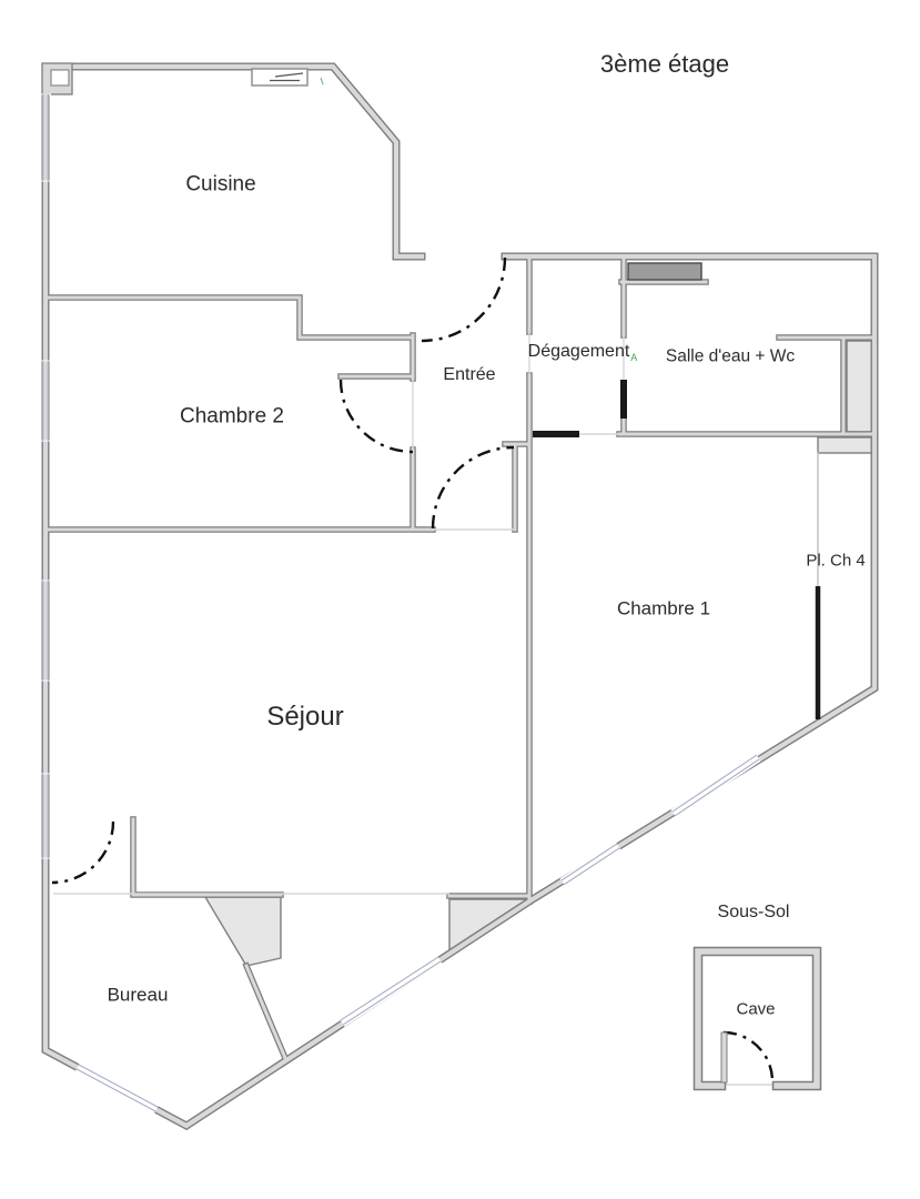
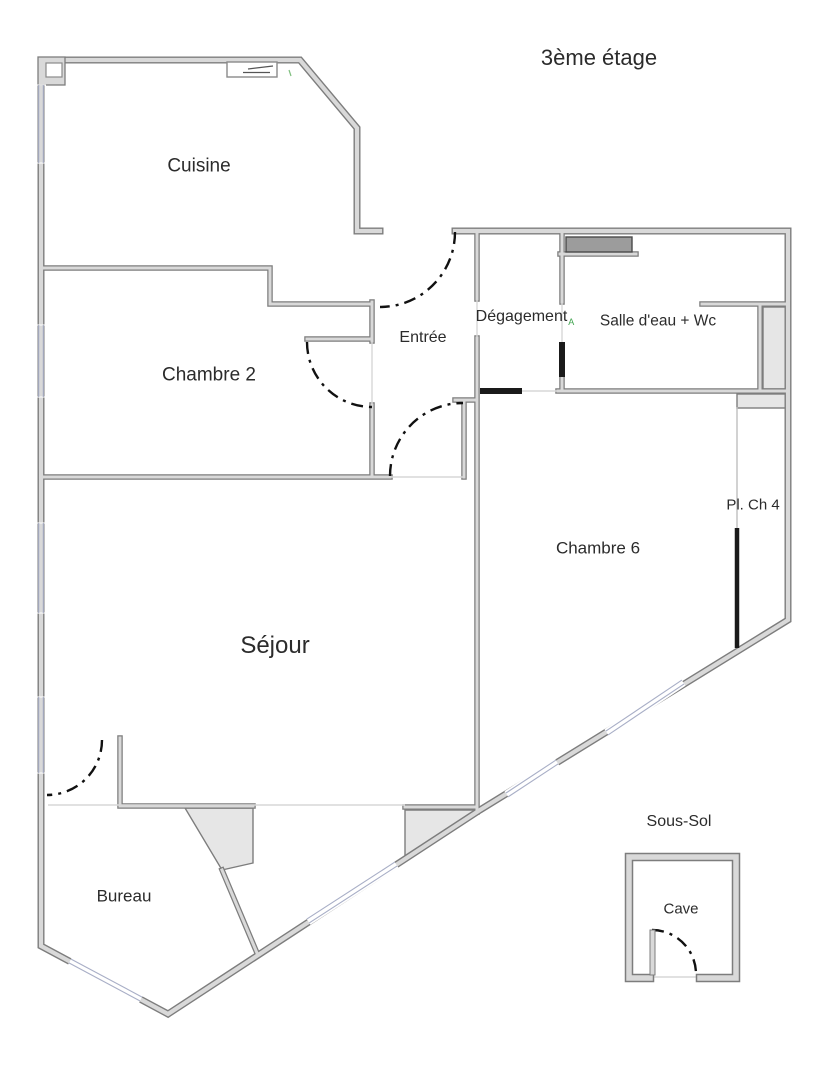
  3ème étage
  Cuisine
  Chambre 2
  Entrée
  DégagementA
  Salle d'eau + Wc
- Chambre 1
+ Chambre 6
  Pl. Ch 4
  Séjour
  Bureau
  Sous-Sol
  Cave
